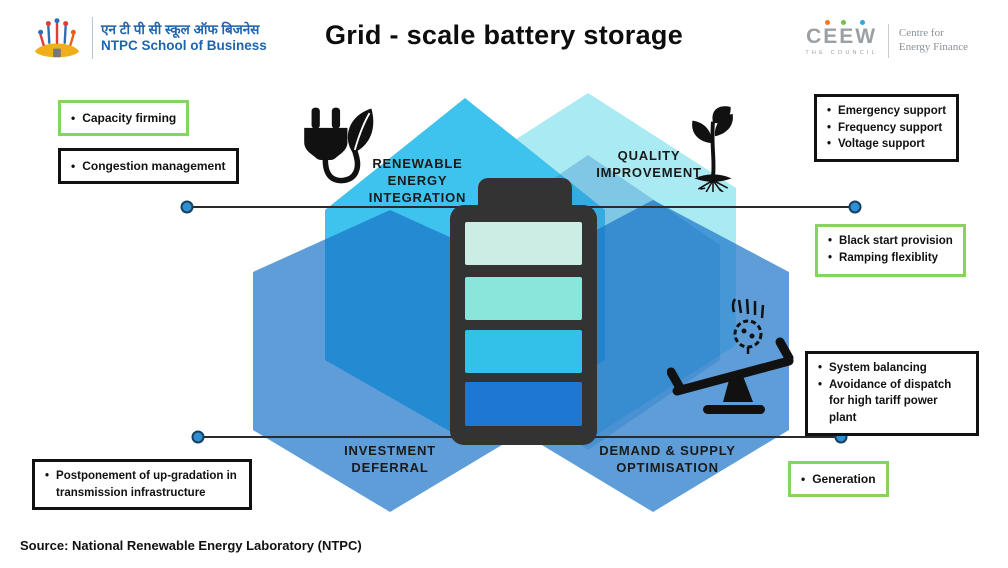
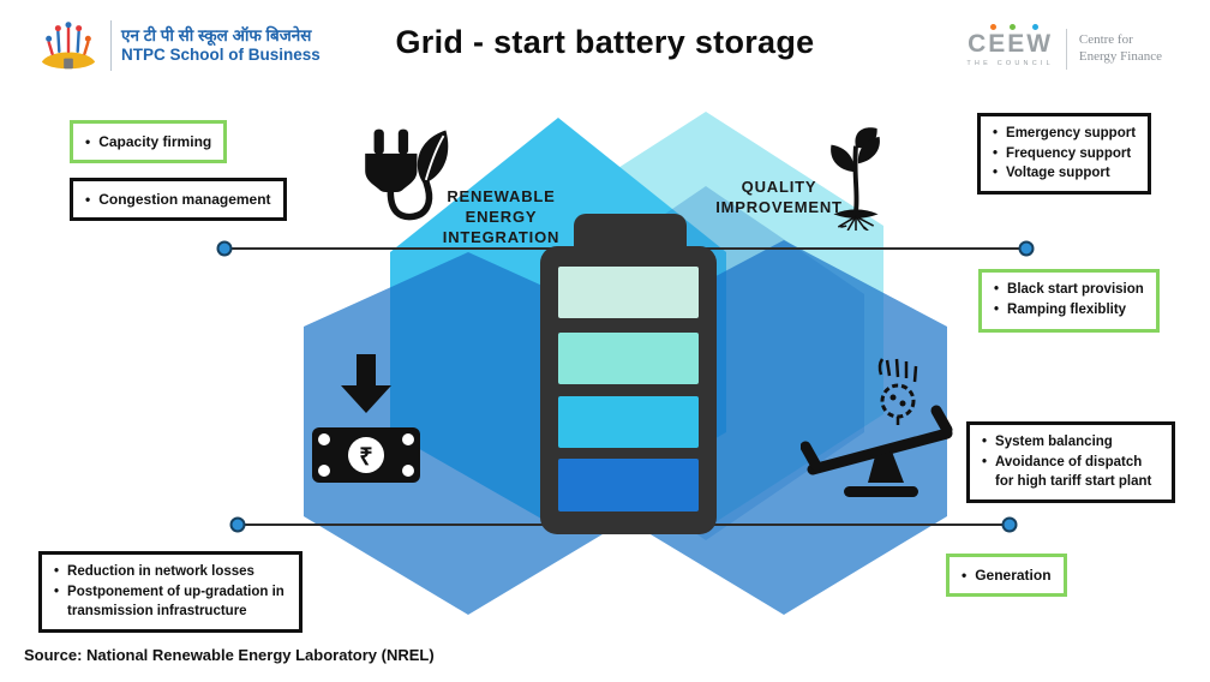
+ ₹
  RENEWABLE
  ENERGY
  INTEGRATION
  QUALITY
  IMPROVEMENT
- INVESTMENT
- DEFERRAL
- DEMAND & SUPPLY
- OPTIMISATION
  Capacity firming
  Congestion management
  Emergency support
  Frequency support
  Voltage support
  Black start provision
  Ramping flexiblity
  System balancing
- Avoidance of dispatch for high tariff power plant
+ Avoidance of dispatch for high tariff start plant
  Generation
+ Reduction in network losses
  Postponement of up-gradation in transmission infrastructure
  एन टी पी सी स्कूल ऑफ बिजनेस
  NTPC School of Business
- Grid - scale battery storage
+ Grid - start battery storage
  CEEW
  Centre for
  Energy Finance
- Source: National Renewable Energy Laboratory (NTPC)
+ Source: National Renewable Energy Laboratory (NREL)
